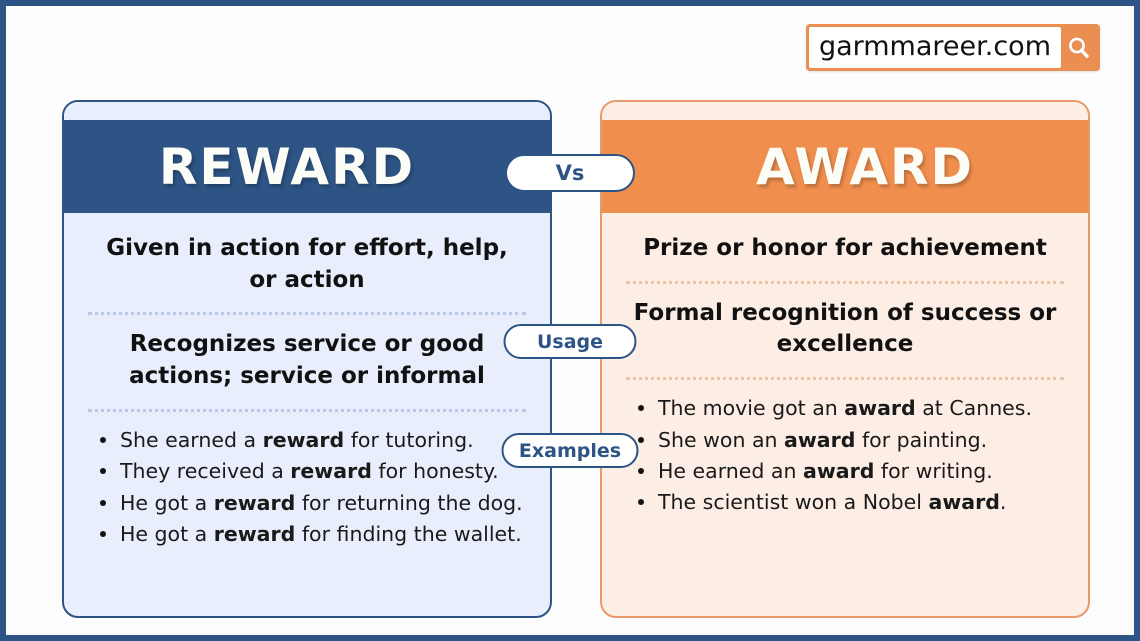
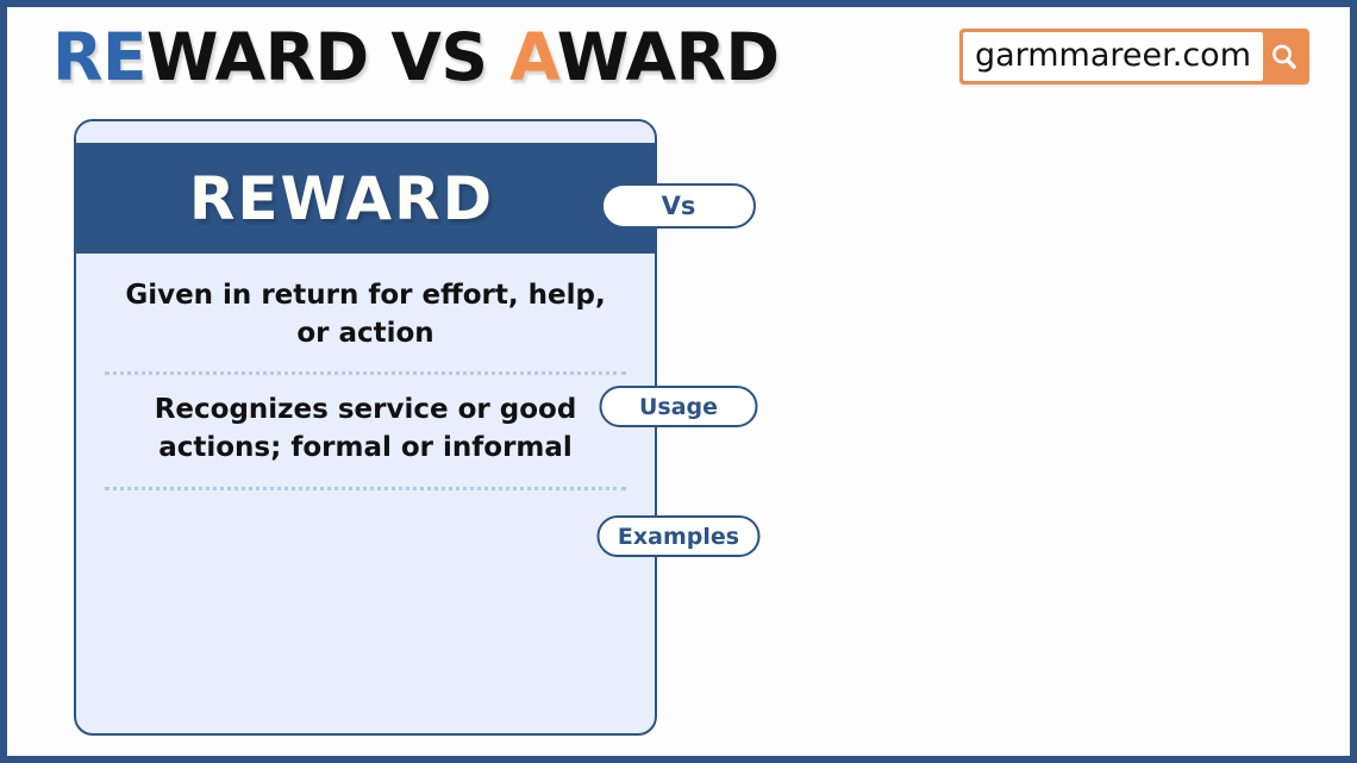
+ REWARD VS AWARD
  garmmareer.com
  REWARD
- Given in action for effort, help, or action
+ Given in return for effort, help, or action
- Recognizes service or good actions; service or informal
+ Recognizes service or good actions; formal or informal
- She earned a reward for tutoring.
- They received a reward for honesty.
- He got a reward for returning the dog.
- He got a reward for finding the wallet.
- AWARD
- Prize or honor for achievement
- Formal recognition of success or excellence
- The movie got an award at Cannes.
- She won an award for painting.
- He earned an award for writing.
- The scientist won a Nobel award.
  Vs
  Usage
  Examples
